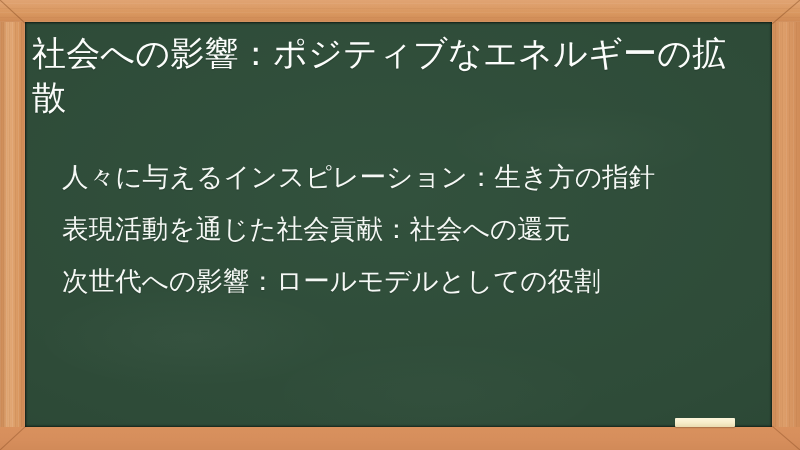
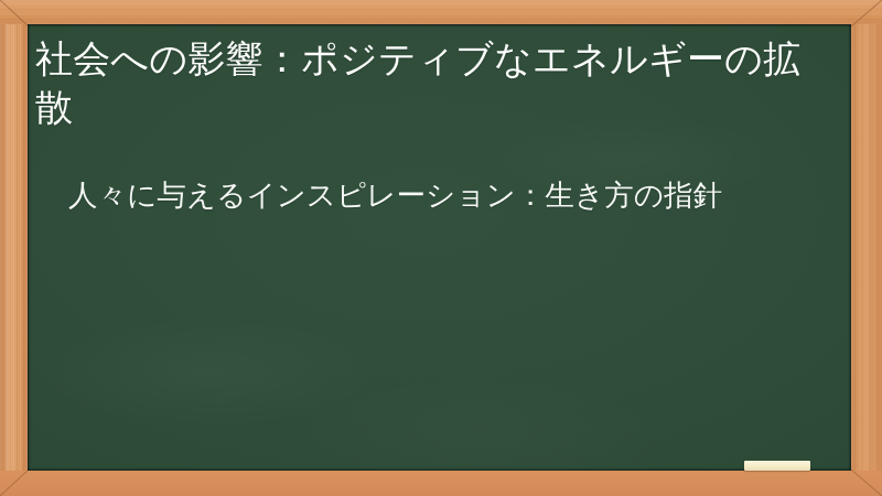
  社会への影響：ポジティブなエネルギーの拡散
  人々に与えるインスピレーション：生き方の指針
- 表現活動を通じた社会貢献：社会への還元
- 次世代への影響：ロールモデルとしての役割
